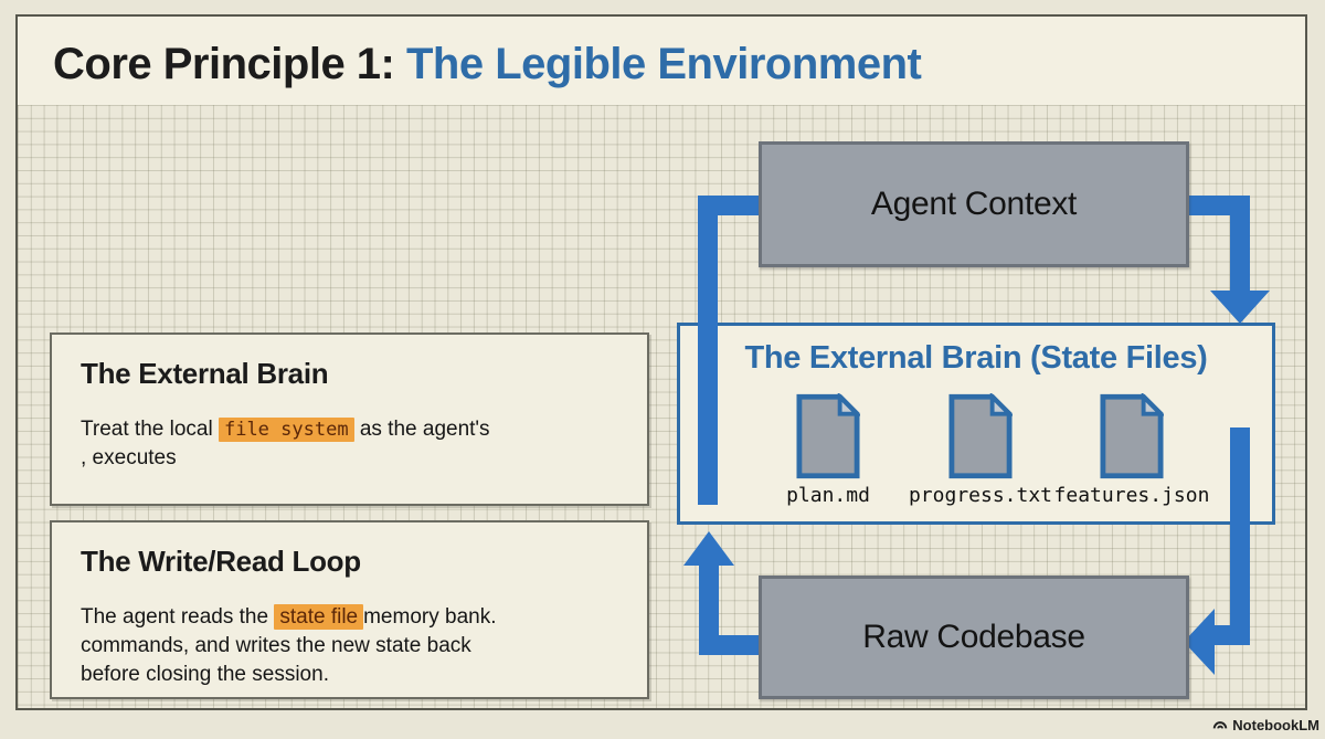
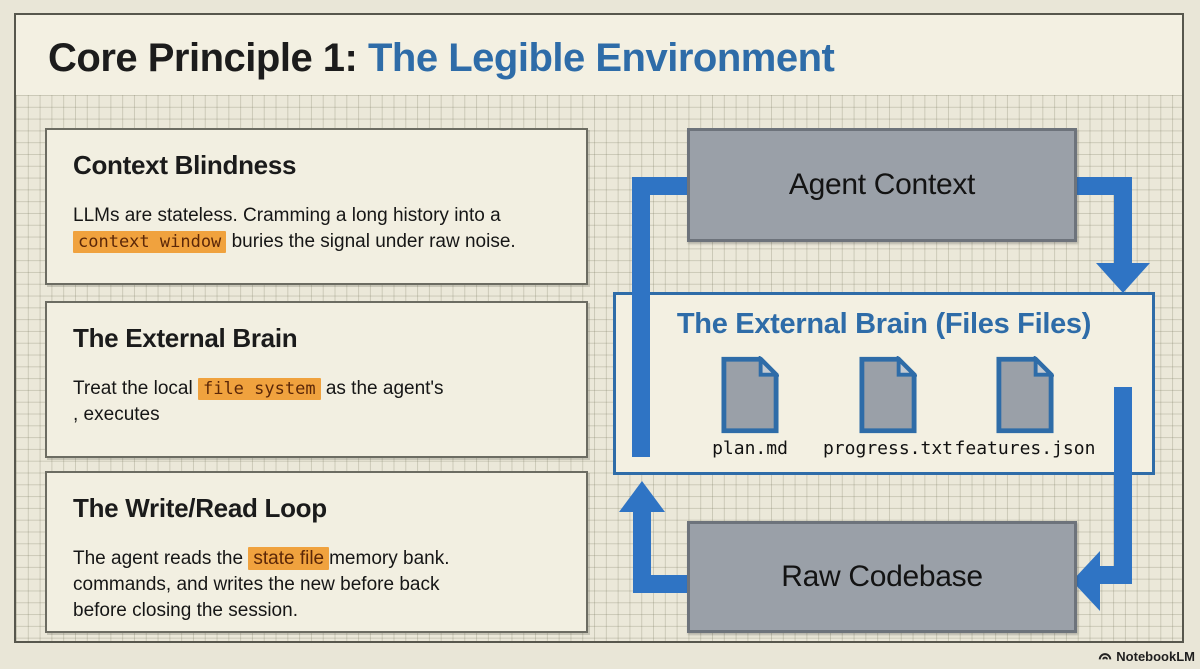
  Core Principle 1: The Legible Environment
+ Context Blindness
+ LLMs are stateless. Cramming a long history into a
+ context window buries the signal under raw noise.
  The External Brain
  Treat the local file system as the agent's
  , executes
  The Write/Read Loop
  The agent reads the state file memory bank.
- commands, and writes the new state back
+ commands, and writes the new before back
  before closing the session.
- The External Brain (State Files)
+ The External Brain (Files Files)
  plan.md
  progress.txt
  features.json
  Agent Context
  Raw Codebase
  NotebookLM
